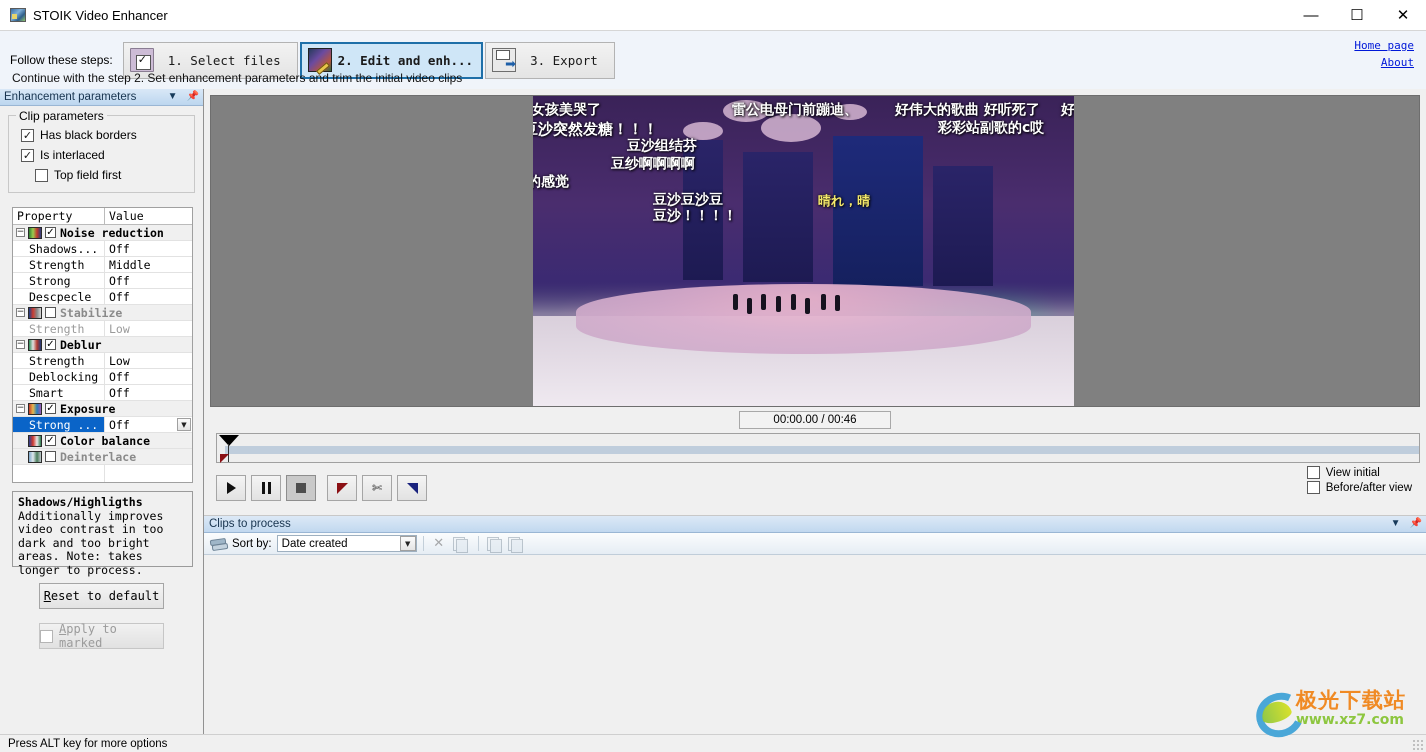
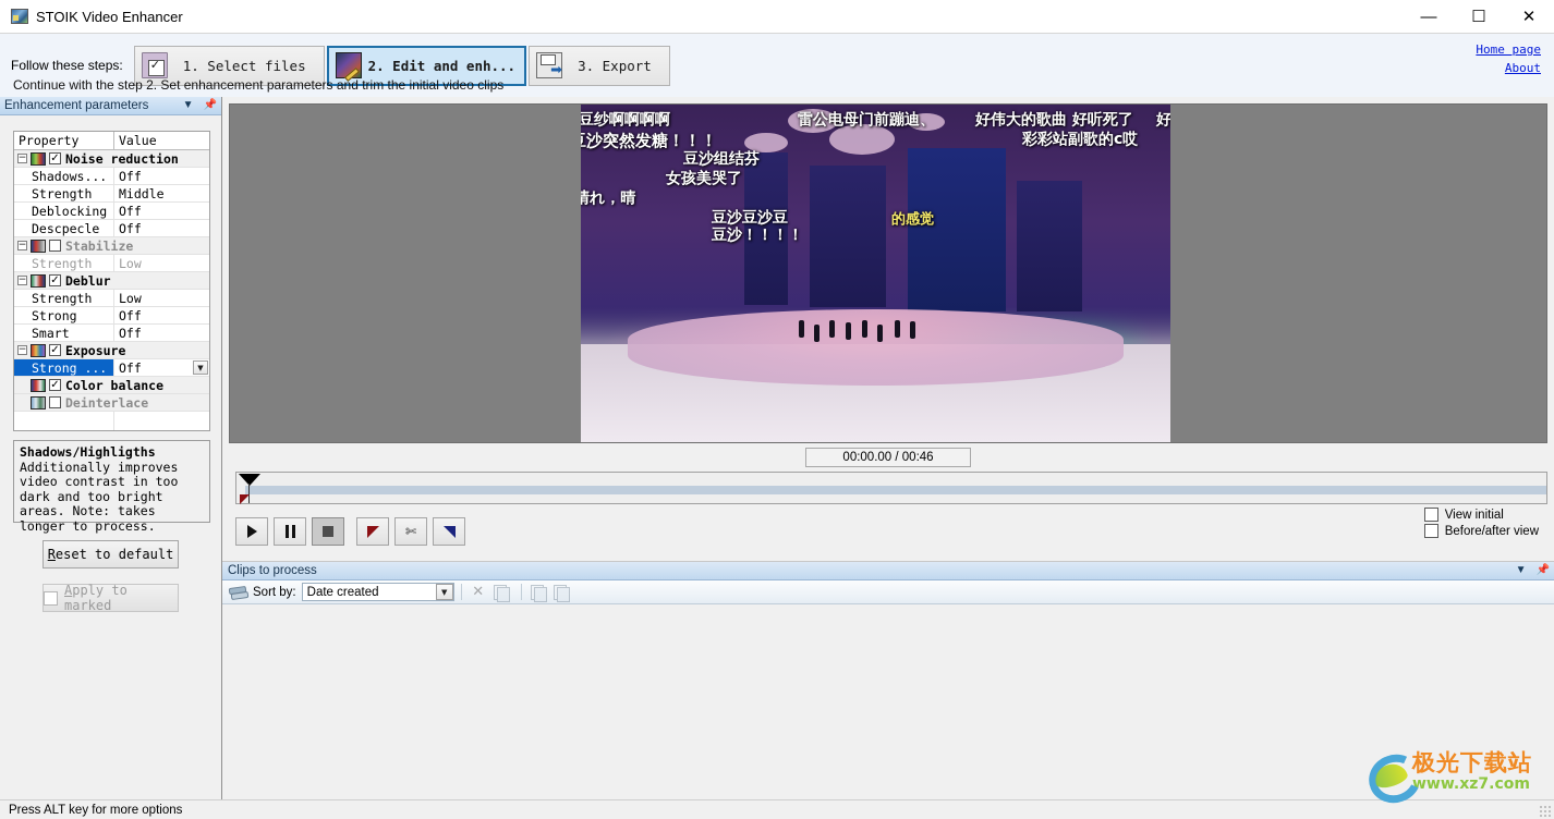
  STOIK Video Enhancer
  —
  ☐
  ✕
  Follow these steps:
  1. Select files
  2. Edit and enh...
  3. Export
  Continue with the step 2. Set enhancement parameters and trim the initial video clips
  Home page
  About
  Enhancement parameters
  ▼
  📌
- Clip parameters
- Has black borders
- Is interlaced
- Top field first
  Property
  Value
  −
  Noise reduction
  Shadows...
  Off
  Strength
  Middle
- Strong
+ Deblocking
  Off
  Descpecle
  Off
  −
  Stabilize
  Strength
  Low
  −
  Deblur
  Strength
  Low
- Deblocking
+ Strong
  Off
  Smart
  Off
  −
  Exposure
  Strong ...
  Off
  ▼
  Color balance
  Deinterlace
  Shadows/Highligths
  Additionally improves video contrast in too dark and too bright areas. Note: takes longer to process.
  Reset to default
  Apply to marked
- 女孩美哭了
+ 豆纱啊啊啊啊
  沙突然发糖！！！
- 的感觉
+ 晴れ，晴
  豆沙组结芬
- 豆纱啊啊啊啊
+ 女孩美哭了
  豆沙豆沙豆
  豆沙！！！！
  雷公电母门前蹦迪、
  好伟大的歌曲 好听死了
  彩彩站副歌的c哎
- 晴れ，晴
+ 的感觉
  好
  00:00.00 / 00:46
  ✄
  View initial
  Before/after view
  Clips to process
  ▼
  📌
  Sort by:
  Date created
  ▼
  ✕
  Press ALT key for more options
  极光下载站
  ww.xz7.com
